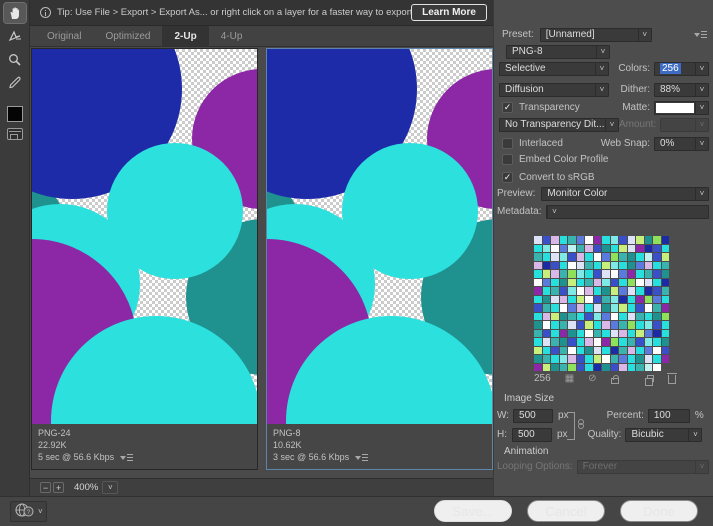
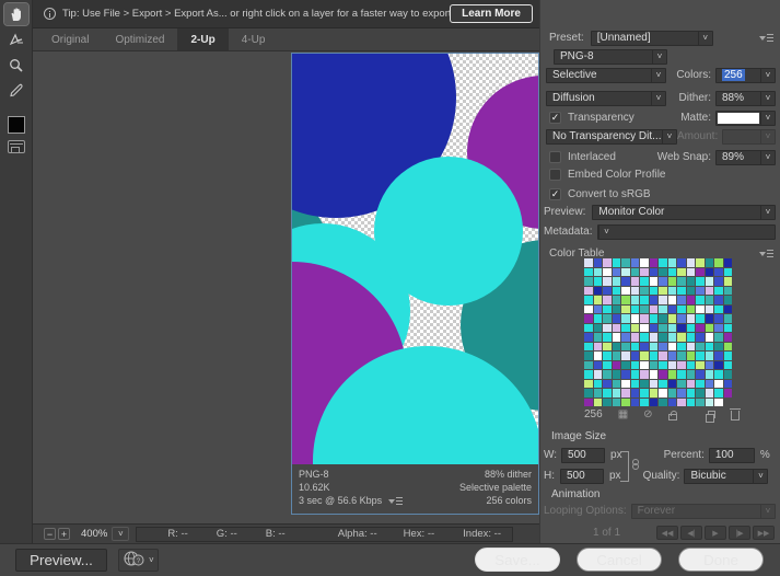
  Tip: Use File > Export > Export As... or right click on a layer for a faster way to expor
  Learn More
  Original
  Optimized
  2-Up
  4-Up
- PNG-24
- 22.92K
- 5 sec @ 56.6 Kbps
  PNG-8
  10.62K
  3 sec @ 56.6 Kbps
+ 88% dither
+ Selective palette
+ 256 colors
  Preset:
  [Unnamed]
  ˅
  PNG-8
  ˅
  Selective
  ˅
  Colors:
  256
  ˅
  Diffusion
  ˅
  Dither:
  88%
  ˅
  ✓
  Transparency
  Matte:
  ˅
  No Transparency Dit...
  ˅
  Amount:
  ˅
  ✓
  Interlaced
  Web Snap:
- 0%
+ 89%
  ˅
  ✓
  Embed Color Profile
  ✓
  Convert to sRGB
  Preview:
  Monitor Color
  ˅
  Metadata:
  ˅
+ Color Table
  256
  ▦
  ⊘
  Image Size
  W:
  500
  px
  Percent:
  100
  %
  H:
  500
  px
  Quality:
  Bicubic
  ˅
  Animation
  Looping Options:
  Forever
  ˅
+ 1 of 1
  −
  +
  400%
  ˅
+ R: --
+ G: --
+ B: --
+ Alpha: --
+ Hex: --
+ Index: --
+ Preview...
  ˅
